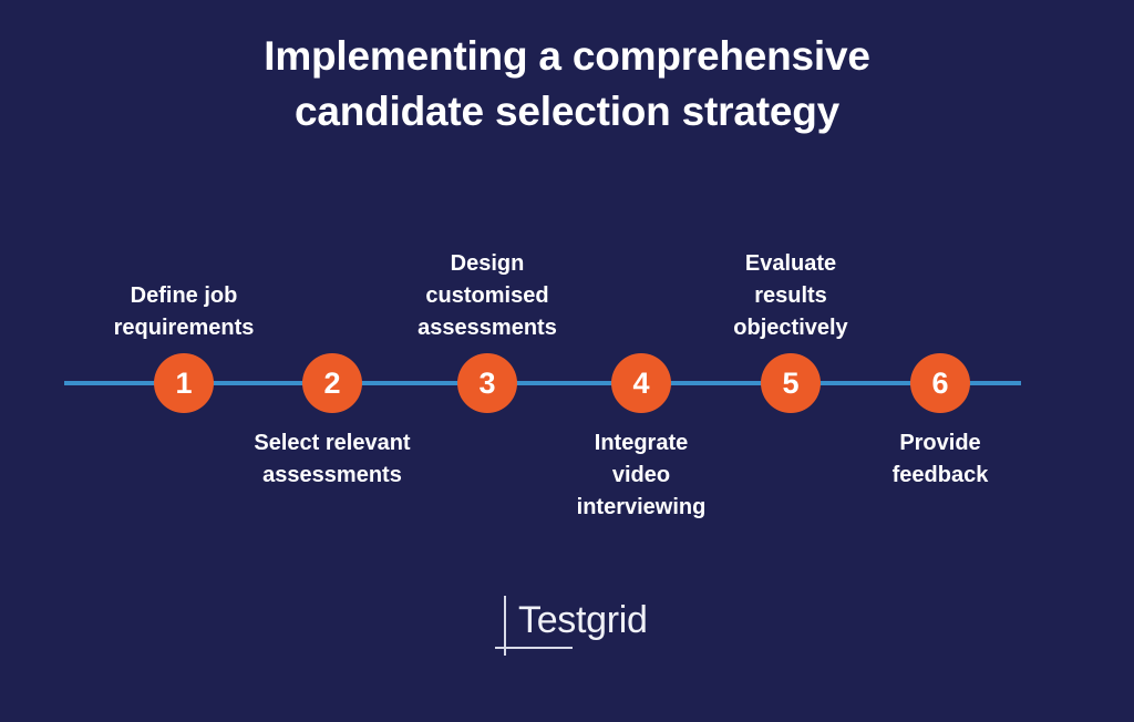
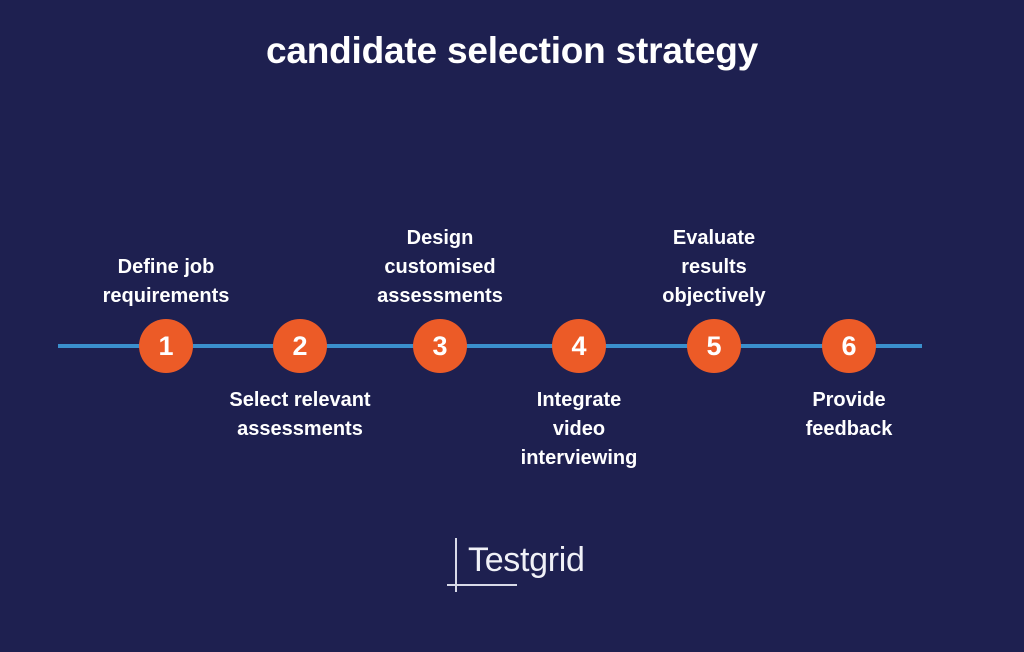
- Implementing a comprehensive
  candidate selection strategy
  1
  Define job
  requirements
  2
  Select relevant
  assessments
  3
  Design
  customised
  assessments
  4
  Integrate
  video
  interviewing
  5
  Evaluate
  results
  objectively
  6
  Provide
  feedback
  Testgrid
